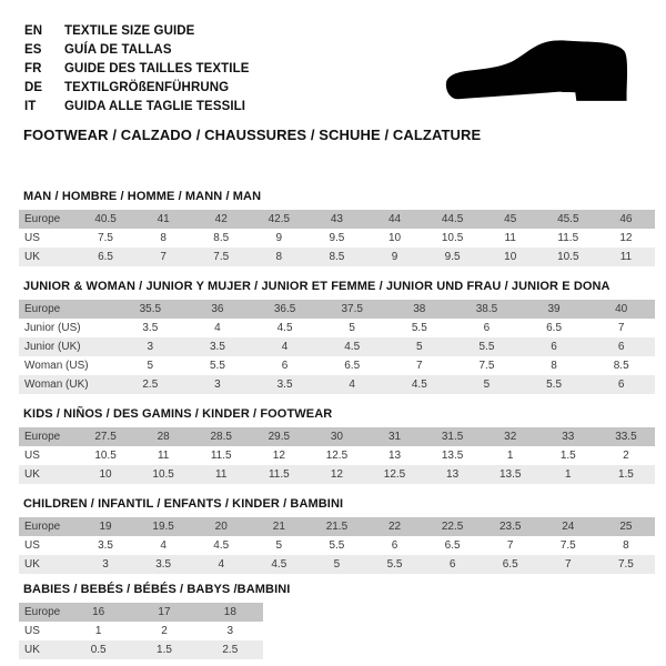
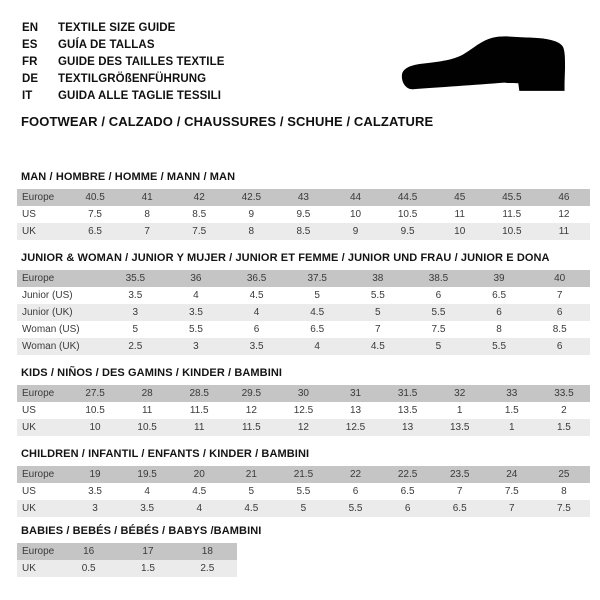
  EN
  TEXTILE SIZE GUIDE
  ES
  GUÍA DE TALLAS
  FR
  GUIDE DES TAILLES TEXTILE
  DE
  TEXTILGRÖßENFÜHRUNG
  IT
  GUIDA ALLE TAGLIE TESSILI
  FOOTWEAR / CALZADO / CHAUSSURES / SCHUHE / CALZATURE
  MAN / HOMBRE / HOMME / MANN / MAN
  Europe	40.5	41	42	42.5	43	44	44.5	45	45.5	46
  US	7.5	8	8.5	9	9.5	10	10.5	11	11.5	12
  UK	6.5	7	7.5	8	8.5	9	9.5	10	10.5	11
  JUNIOR & WOMAN / JUNIOR Y MUJER / JUNIOR ET FEMME / JUNIOR UND FRAU / JUNIOR E DONA
  Europe	35.5	36	36.5	37.5	38	38.5	39	40
  Junior (US)	3.5	4	4.5	5	5.5	6	6.5	7
  Junior (UK)	3	3.5	4	4.5	5	5.5	6	6
  Woman (US)	5	5.5	6	6.5	7	7.5	8	8.5
  Woman (UK)	2.5	3	3.5	4	4.5	5	5.5	6
- KIDS / NIÑOS / DES GAMINS / KINDER / FOOTWEAR
+ KIDS / NIÑOS / DES GAMINS / KINDER / BAMBINI
  Europe	27.5	28	28.5	29.5	30	31	31.5	32	33	33.5
  US	10.5	11	11.5	12	12.5	13	13.5	1	1.5	2
  UK	10	10.5	11	11.5	12	12.5	13	13.5	1	1.5
  CHILDREN / INFANTIL / ENFANTS / KINDER / BAMBINI
  Europe	19	19.5	20	21	21.5	22	22.5	23.5	24	25
  US	3.5	4	4.5	5	5.5	6	6.5	7	7.5	8
  UK	3	3.5	4	4.5	5	5.5	6	6.5	7	7.5
  BABIES / BEBÉS / BÉBÉS / BABYS /BAMBINI
  Europe	16	17	18
- US	1	2	3
  UK	0.5	1.5	2.5
